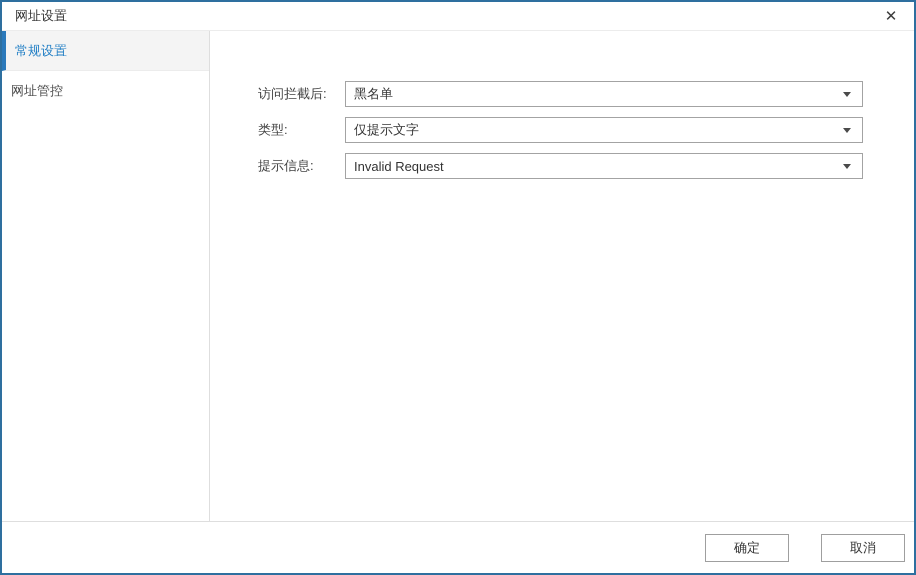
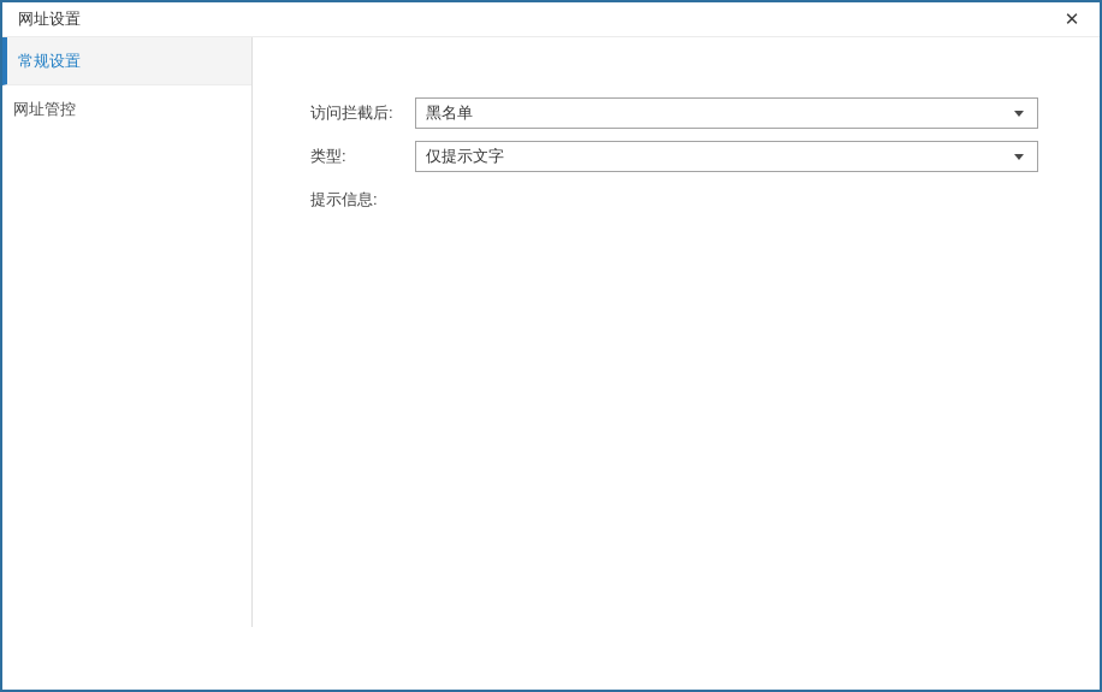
  网址设置
  ✕
  常规设置
  网址管控
  访问拦截后:
  黑名单
  类型:
  仅提示文字
  提示信息:
- Invalid Request
- 确定
- 取消
